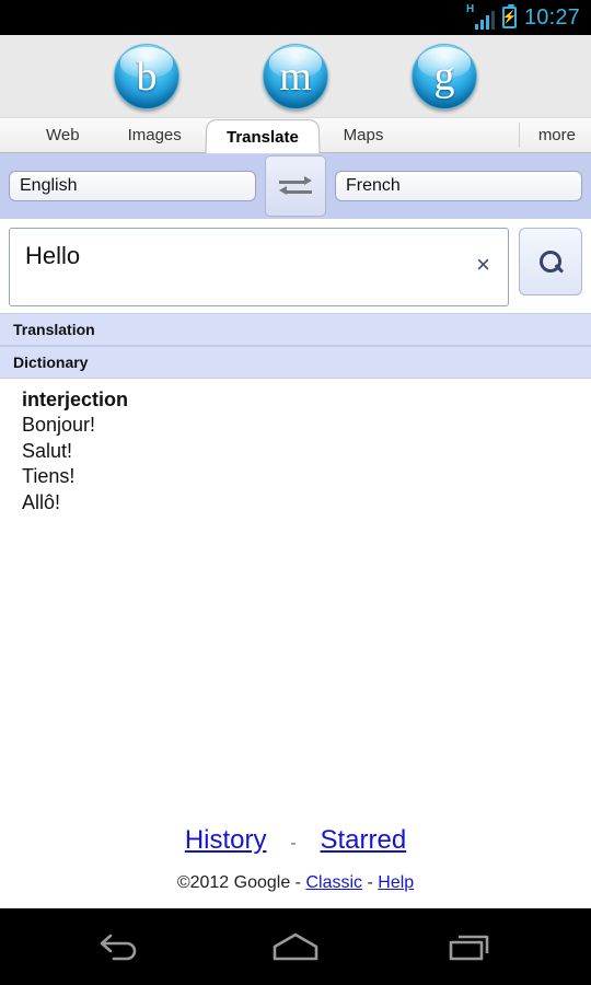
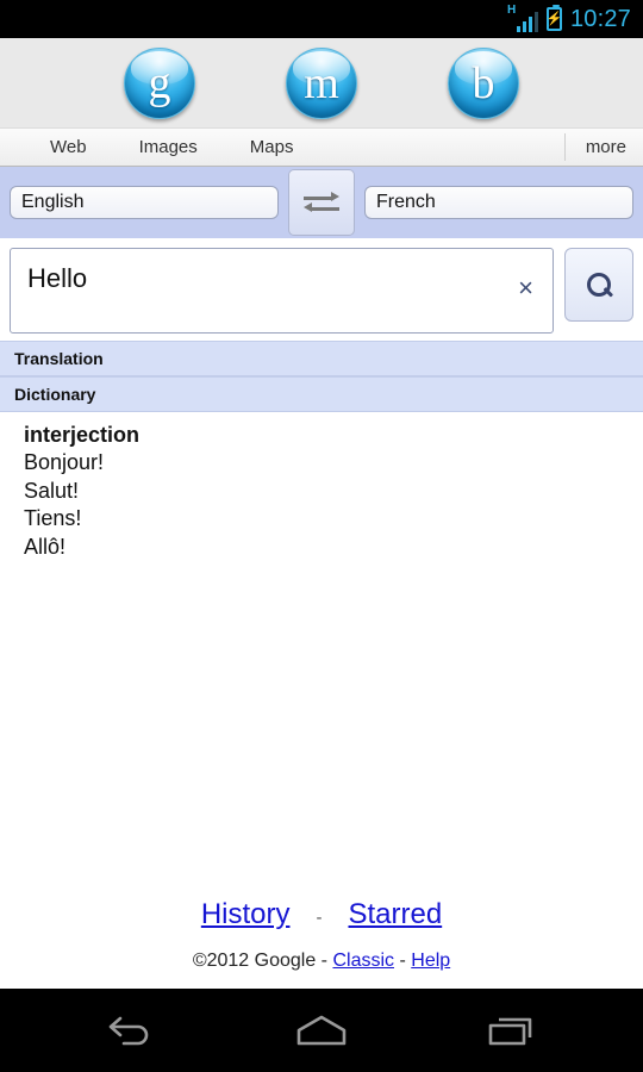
  H
  ⚡
  10:27
- b
+ g
  m
- g
+ b
  Web
  Images
- Translate
  Maps
  more
  English
  French
  Hello
  ×
  Translation
  Dictionary
  interjection
  Bonjour!
  Salut!
  Tiens!
  Allô!
  History
  -
  Starred
  ©2012 Google - Classic - Help
